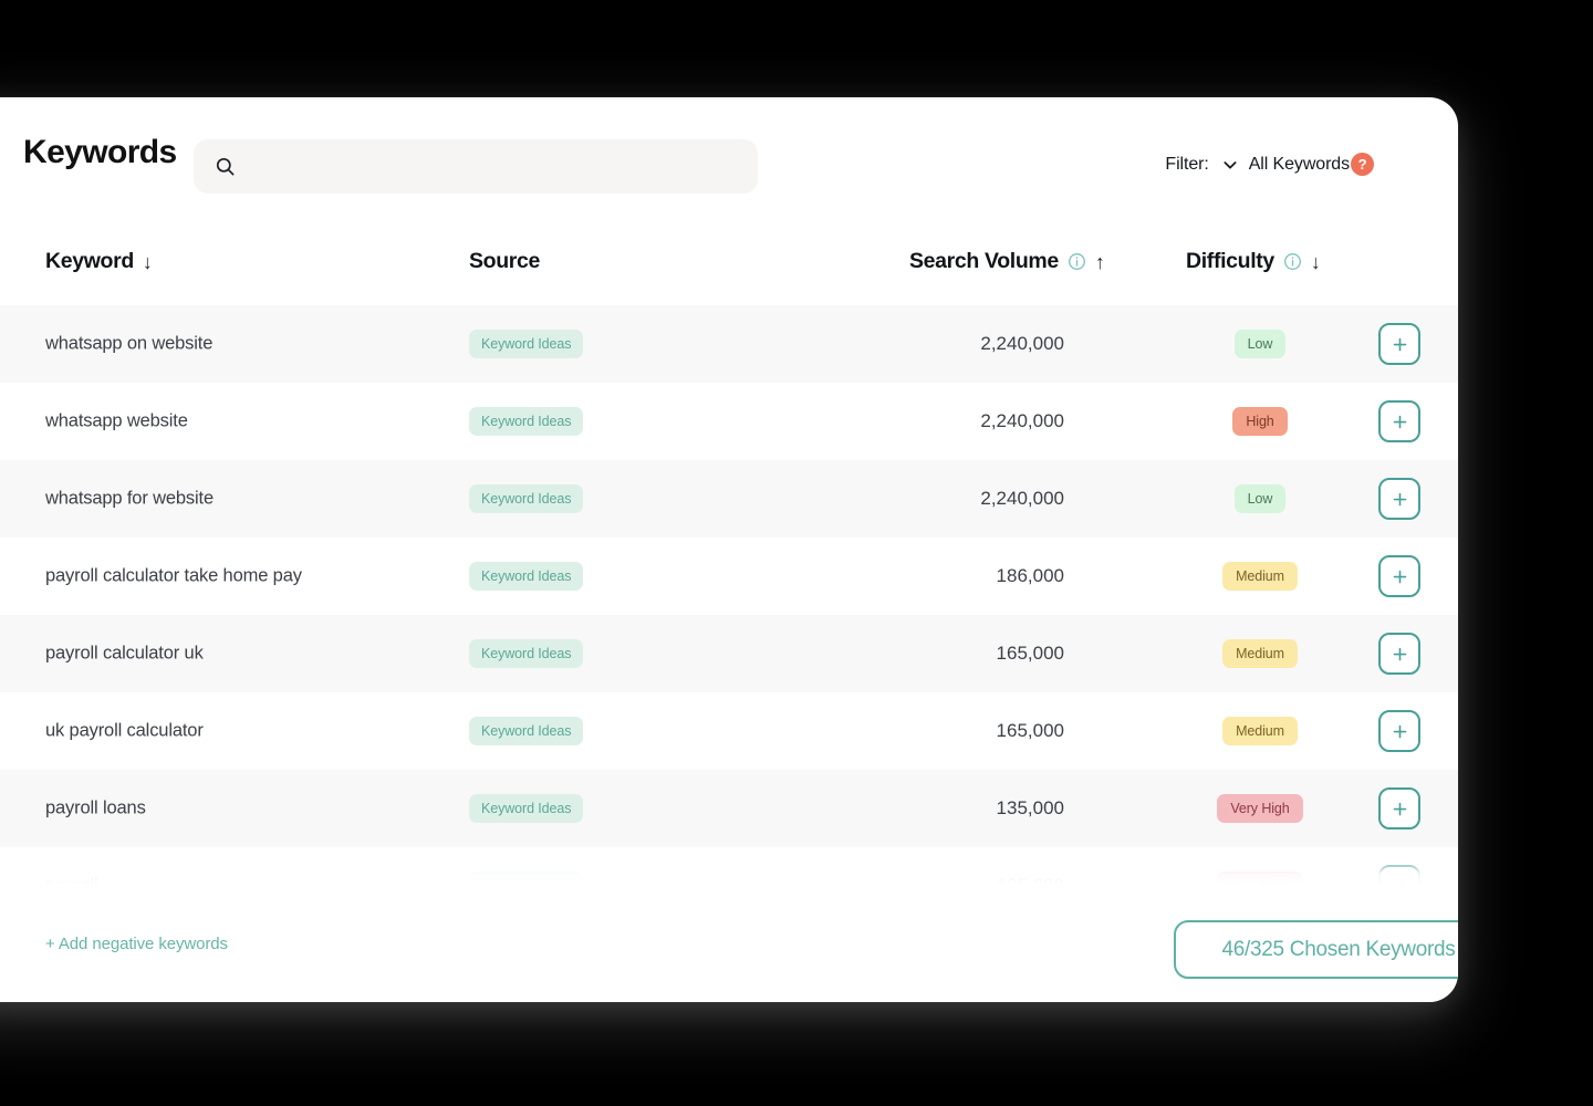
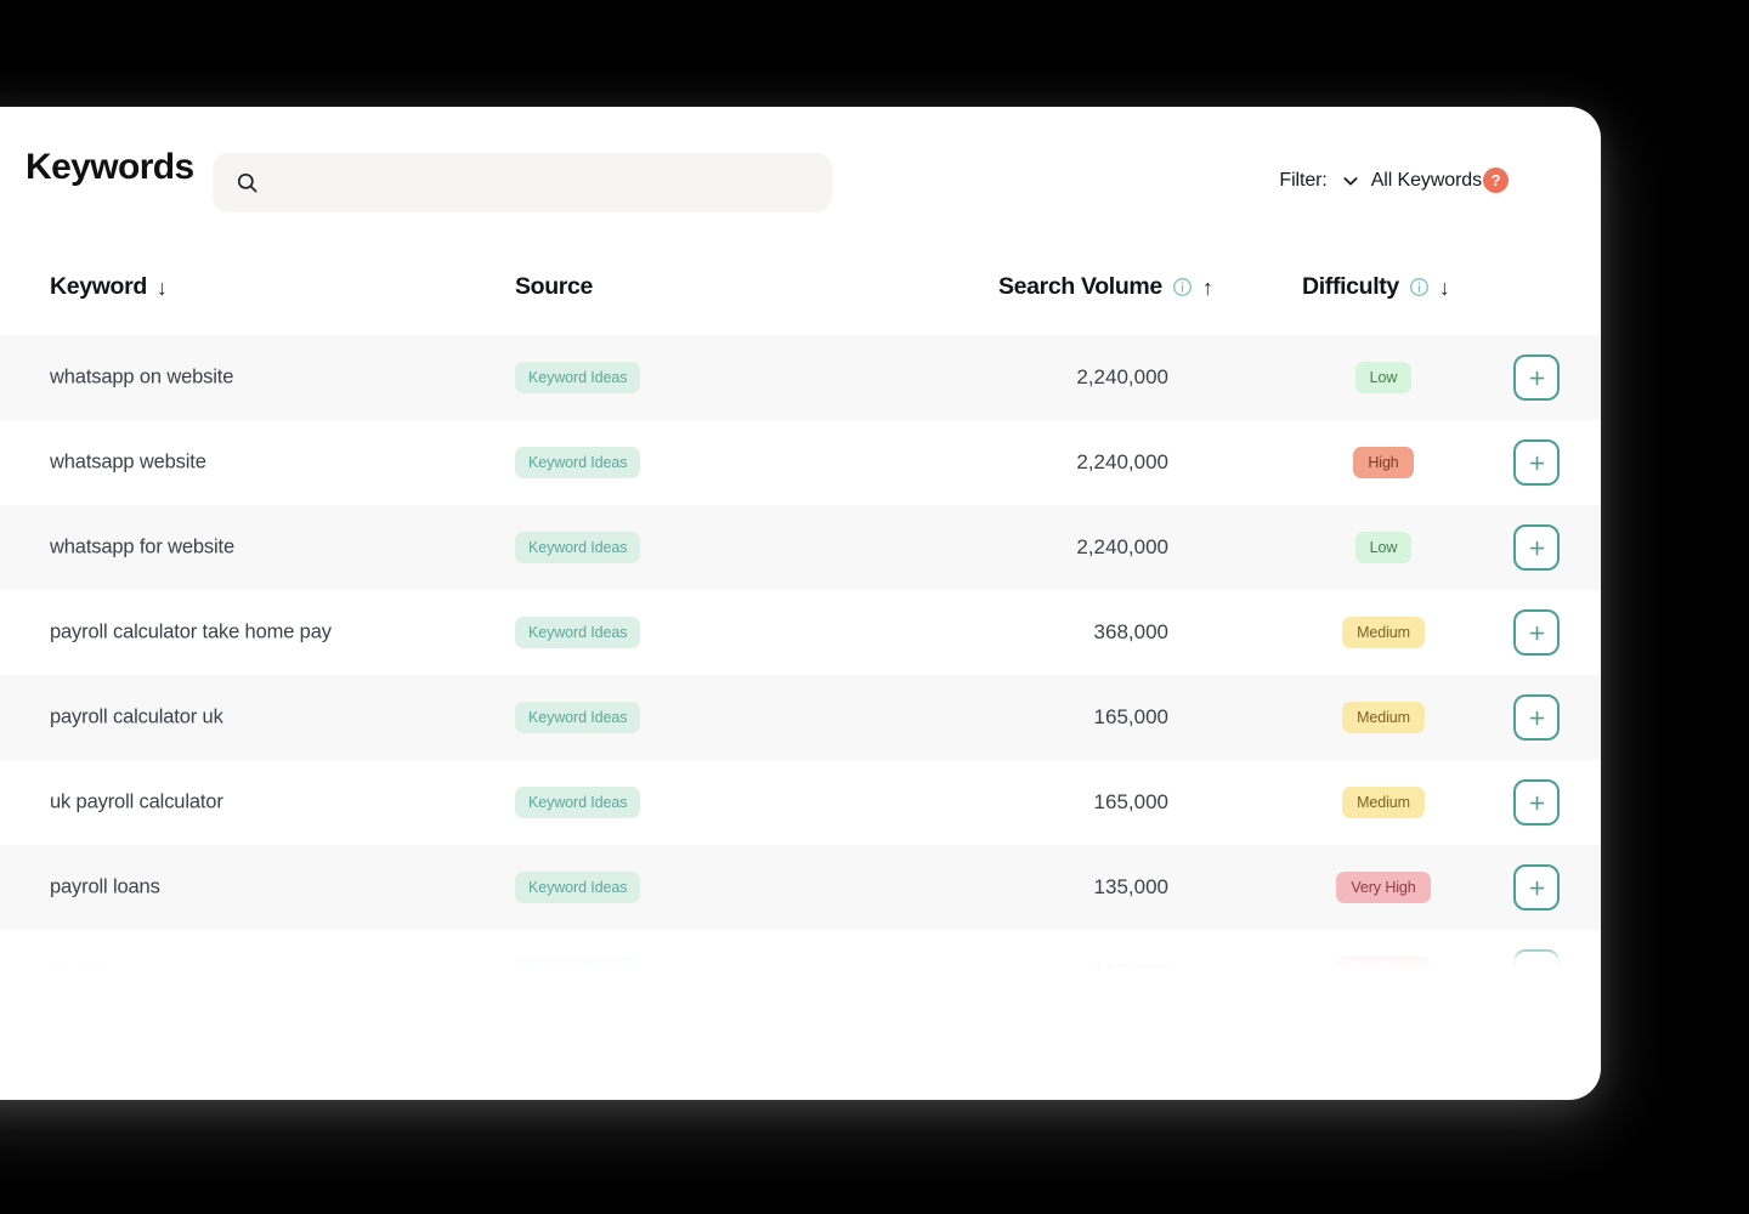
  Keywords
  Filter:
  All Keywords
  ?
  Keyword
  ↓
  Source
  Search Volume
  ↑
  Difficulty
  ↓
  whatsapp on website
  Keyword Ideas
  2,240,000
  Low
  whatsapp website
  Keyword Ideas
  2,240,000
  High
  whatsapp for website
  Keyword Ideas
  2,240,000
  Low
  payroll calculator take home pay
  Keyword Ideas
- 186,000
+ 368,000
  Medium
  payroll calculator uk
  Keyword Ideas
  165,000
  Medium
  uk payroll calculator
  Keyword Ideas
  165,000
  Medium
  payroll loans
  Keyword Ideas
  135,000
  Very High
- + Add negative keywords
- 46/325 Chosen Keywords
